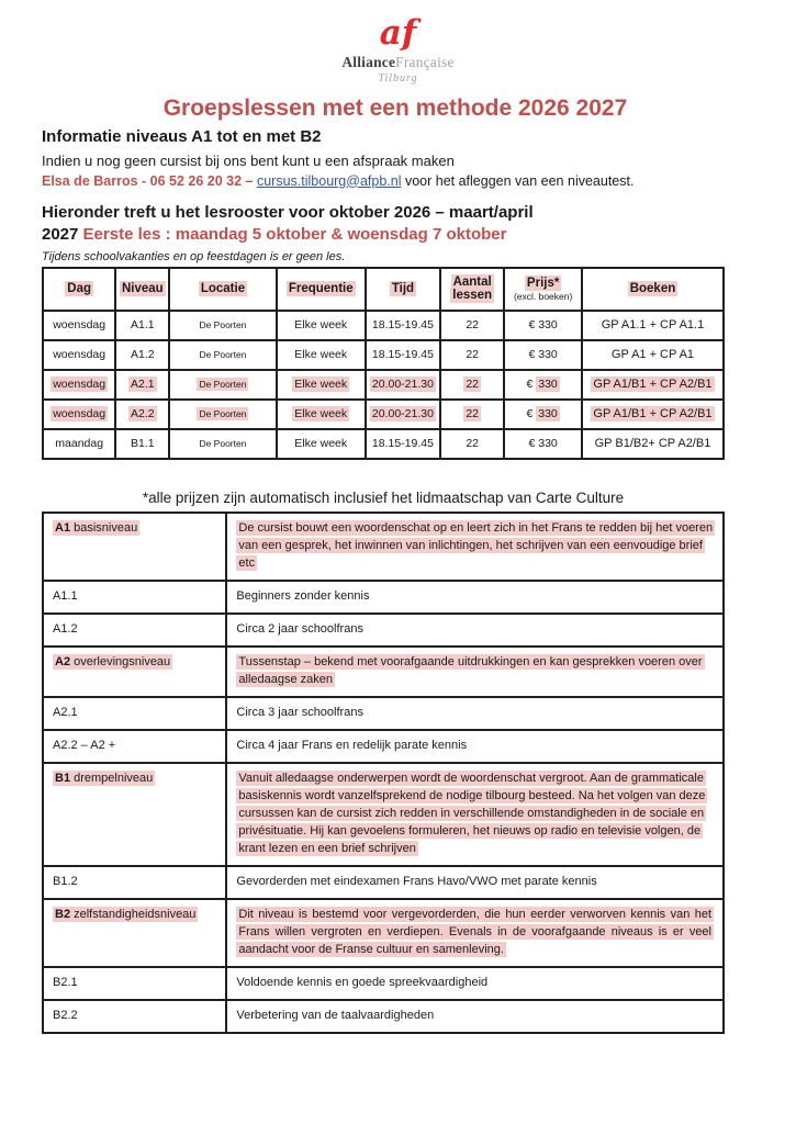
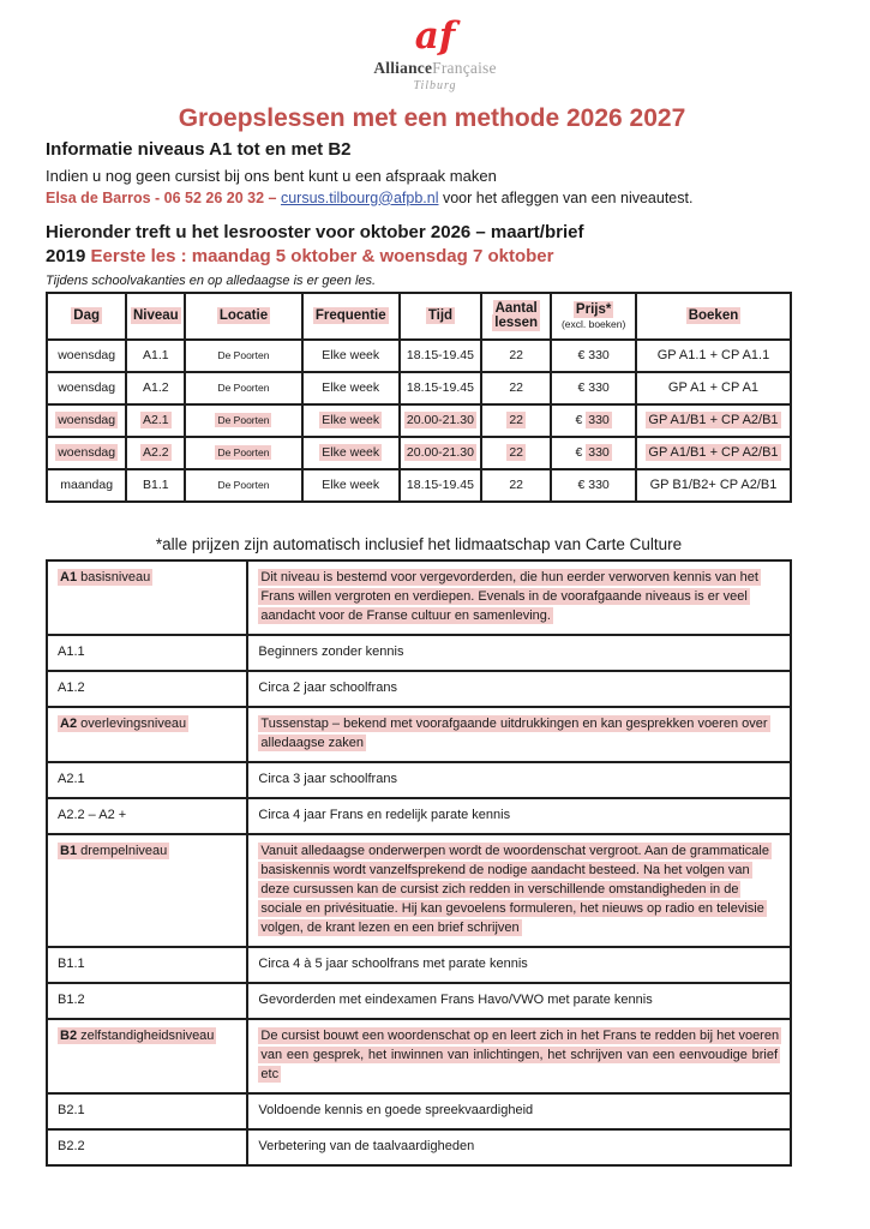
  af
  AllianceFrançaise
  Tilburg
  Groepslessen met een methode 2026 2027
  Informatie niveaus A1 tot en met B2
  Indien u nog geen cursist bij ons bent kunt u een afspraak maken
  Elsa de Barros - 06 52 26 20 32 – cursus.tilbourg@afpb.nl voor het afleggen van een niveautest.
- Hieronder treft u het lesrooster voor oktober 2026 – maart/april
+ Hieronder treft u het lesrooster voor oktober 2026 – maart/brief
- 2027 Eerste les : maandag 5 oktober & woensdag 7 oktober
+ 2019 Eerste les : maandag 5 oktober & woensdag 7 oktober
- Tijdens schoolvakanties en op feestdagen is er geen les.
+ Tijdens schoolvakanties en op alledaagse is er geen les.
  Dag	Niveau	Locatie	Frequentie	Tijd	Aantal lessen	Prijs*(excl. boeken)	Boeken
  woensdag	A1.1	De Poorten	Elke week	18.15-19.45	22	€ 330	GP A1.1 + CP A1.1
  woensdag	A1.2	De Poorten	Elke week	18.15-19.45	22	€ 330	GP A1 + CP A1
  woensdag	A2.1	De Poorten	Elke week	20.00-21.30	22	€ 330	GP A1/B1 + CP A2/B1
  woensdag	A2.2	De Poorten	Elke week	20.00-21.30	22	€ 330	GP A1/B1 + CP A2/B1
  maandag	B1.1	De Poorten	Elke week	18.15-19.45	22	€ 330	GP B1/B2+ CP A2/B1
  *alle prijzen zijn automatisch inclusief het lidmaatschap van Carte Culture
- A1 basisniveau	De cursist bouwt een woordenschat op en leert zich in het Frans te redden bij het voeren van een gesprek, het inwinnen van inlichtingen, het schrijven van een eenvoudige brief etc
+ A1 basisniveau	Dit niveau is bestemd voor vergevorderden, die hun eerder verworven kennis van het Frans willen vergroten en verdiepen. Evenals in de voorafgaande niveaus is er veel aandacht voor de Franse cultuur en samenleving.
  A1.1	Beginners zonder kennis
  A1.2	Circa 2 jaar schoolfrans
  A2 overlevingsniveau	Tussenstap – bekend met voorafgaande uitdrukkingen en kan gesprekken voeren over alledaagse zaken
  A2.1	Circa 3 jaar schoolfrans
  A2.2 – A2 +	Circa 4 jaar Frans en redelijk parate kennis
- B1 drempelniveau	Vanuit alledaagse onderwerpen wordt de woordenschat vergroot. Aan de grammaticale basiskennis wordt vanzelfsprekend de nodige tilbourg besteed. Na het volgen van deze cursussen kan de cursist zich redden in verschillende omstandigheden in de sociale en privésituatie. Hij kan gevoelens formuleren, het nieuws op radio en televisie volgen, de krant lezen en een brief schrijven
+ B1 drempelniveau	Vanuit alledaagse onderwerpen wordt de woordenschat vergroot. Aan de grammaticale basiskennis wordt vanzelfsprekend de nodige aandacht besteed. Na het volgen van deze cursussen kan de cursist zich redden in verschillende omstandigheden in de sociale en privésituatie. Hij kan gevoelens formuleren, het nieuws op radio en televisie volgen, de krant lezen en een brief schrijven
+ B1.1	Circa 4 à 5 jaar schoolfrans met parate kennis
  B1.2	Gevorderden met eindexamen Frans Havo/VWO met parate kennis
- B2 zelfstandigheidsniveau	Dit niveau is bestemd voor vergevorderden, die hun eerder verworven kennis van het Frans willen vergroten en verdiepen. Evenals in de voorafgaande niveaus is er veel aandacht voor de Franse cultuur en samenleving.
+ B2 zelfstandigheidsniveau	De cursist bouwt een woordenschat op en leert zich in het Frans te redden bij het voeren van een gesprek, het inwinnen van inlichtingen, het schrijven van een eenvoudige brief etc
  B2.1	Voldoende kennis en goede spreekvaardigheid
  B2.2	Verbetering van de taalvaardigheden
